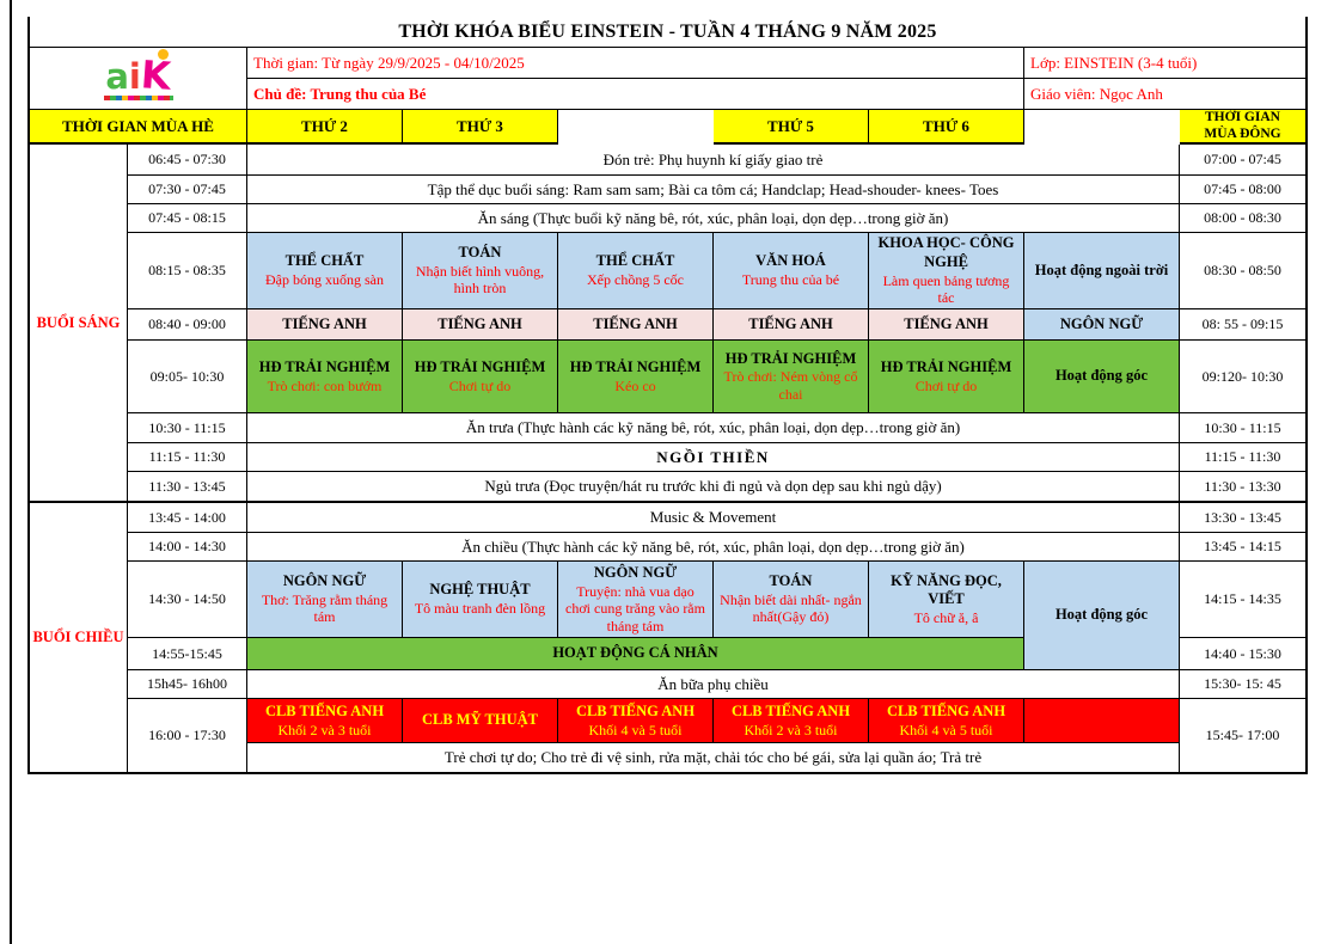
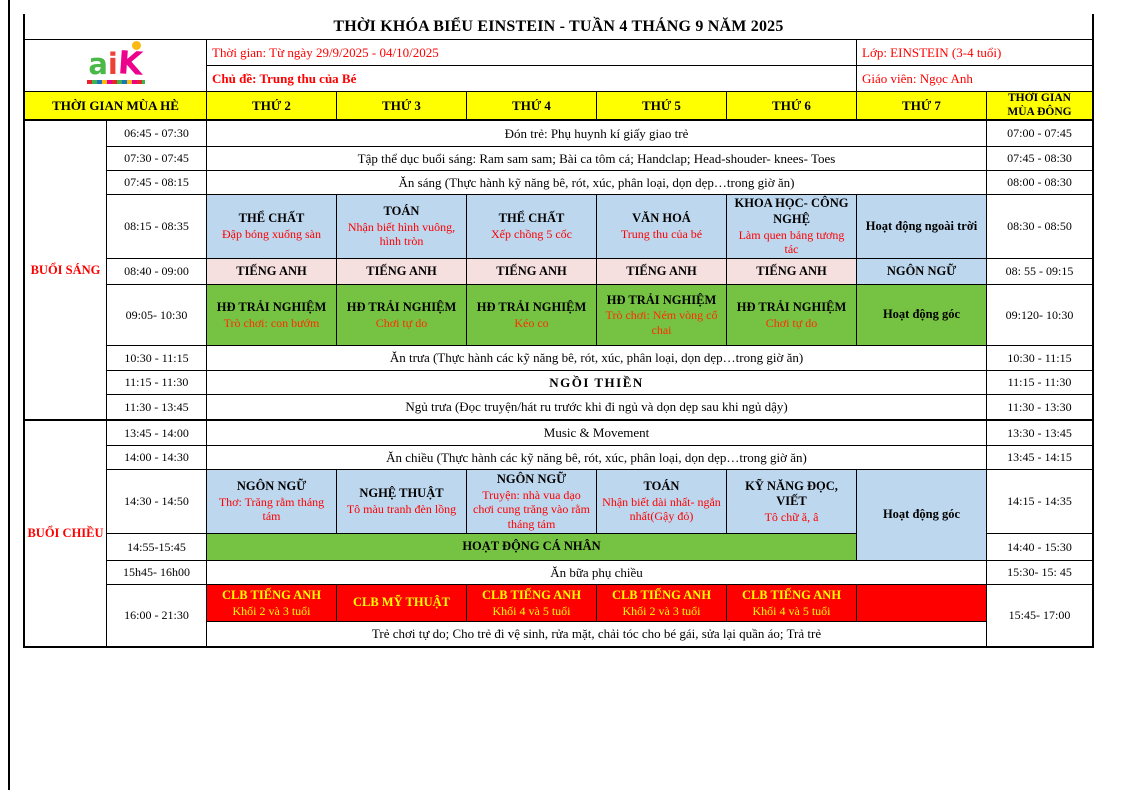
  THỜI KHÓA BIỂU EINSTEIN - TUẦN 4 THÁNG 9 NĂM 2025
  a
  i
  Thời gian: Từ ngày 29/9/2025 - 04/10/2025
  Lớp: EINSTEIN (3-4 tuổi)
  Chủ đề: Trung thu của Bé
  Giáo viên: Ngọc Anh
  THỜI GIAN MÙA HÈ
  THỨ 2
  THỨ 3
+ THỨ 4
  THỨ 5
  THỨ 6
+ THỨ 7
  THỜI GIAN
  MÙA ĐÔNG
  BUỔI SÁNG
  BUỔI CHIỀU
  06:45 - 07:30
  07:30 - 07:45
  07:45 - 08:15
  08:15 - 08:35
  08:40 - 09:00
  09:05- 10:30
  10:30 - 11:15
  11:15 - 11:30
  11:30 - 13:45
  13:45 - 14:00
  14:00 - 14:30
  14:30 - 14:50
  14:55-15:45
  15h45- 16h00
- 16:00 - 17:30
+ 16:00 - 21:30
  Đón trẻ: Phụ huynh kí giấy giao trẻ
  Tập thể dục buổi sáng: Ram sam sam; Bài ca tôm cá; Handclap; Head-shouder- knees- Toes
- Ăn sáng (Thực buổi kỹ năng bê, rót, xúc, phân loại, dọn dẹp…trong giờ ăn)
+ Ăn sáng (Thực hành kỹ năng bê, rót, xúc, phân loại, dọn dẹp…trong giờ ăn)
  Ăn trưa (Thực hành các kỹ năng bê, rót, xúc, phân loại, dọn dẹp…trong giờ ăn)
  NGỒI THIỀN
  Ngủ trưa (Đọc truyện/hát ru trước khi đi ngủ và dọn dẹp sau khi ngủ dậy)
  Music & Movement
  Ăn chiều (Thực hành các kỹ năng bê, rót, xúc, phân loại, dọn dẹp…trong giờ ăn)
  Ăn bữa phụ chiều
  Trẻ chơi tự do; Cho trẻ đi vệ sinh, rửa mặt, chải tóc cho bé gái, sửa lại quần áo; Trả trẻ
  THỂ CHẤT
  Đập bóng xuống sàn
  TOÁN
  Nhận biết hình vuông, hình tròn
  THỂ CHẤT
  Xếp chồng 5 cốc
  VĂN HOÁ
  Trung thu của bé
  KHOA HỌC- CÔNG NGHỆ
  Làm quen bảng tương tác
  Hoạt động ngoài trời
  TIẾNG ANH
  TIẾNG ANH
  TIẾNG ANH
  TIẾNG ANH
  TIẾNG ANH
  NGÔN NGỮ
  HĐ TRẢI NGHIỆM
  Trò chơi: con bướm
  HĐ TRẢI NGHIỆM
  Chơi tự do
  HĐ TRẢI NGHIỆM
  Kéo co
  HĐ TRẢI NGHIỆM
  Trò chơi: Ném vòng cổ chai
  HĐ TRẢI NGHIỆM
  Chơi tự do
  Hoạt động góc
  NGÔN NGỮ
  Thơ: Trăng rằm tháng tám
  NGHỆ THUẬT
  Tô màu tranh đèn lồng
  NGÔN NGỮ
  Truyện: nhà vua dạo chơi cung trăng vào rằm tháng tám
  TOÁN
  Nhận biết dài nhất- ngắn nhất(Gậy đỏ)
  KỸ NĂNG ĐỌC, VIẾT
  Tô chữ ă, â
  Hoạt động góc
  HOẠT ĐỘNG CÁ NHÂN
  CLB TIẾNG ANH
  Khối 2 và 3 tuổi
  CLB MỸ THUẬT
  CLB TIẾNG ANH
  Khối 4 và 5 tuổi
  CLB TIẾNG ANH
  Khối 2 và 3 tuổi
  CLB TIẾNG ANH
  Khối 4 và 5 tuổi
  07:00 - 07:45
- 07:45 - 08:00
+ 07:45 - 08:30
  08:00 - 08:30
  08:30 - 08:50
  08: 55 - 09:15
  09:120- 10:30
  10:30 - 11:15
  11:15 - 11:30
  11:30 - 13:30
  13:30 - 13:45
  13:45 - 14:15
  14:15 - 14:35
  14:40 - 15:30
  15:30- 15: 45
  15:45- 17:00
